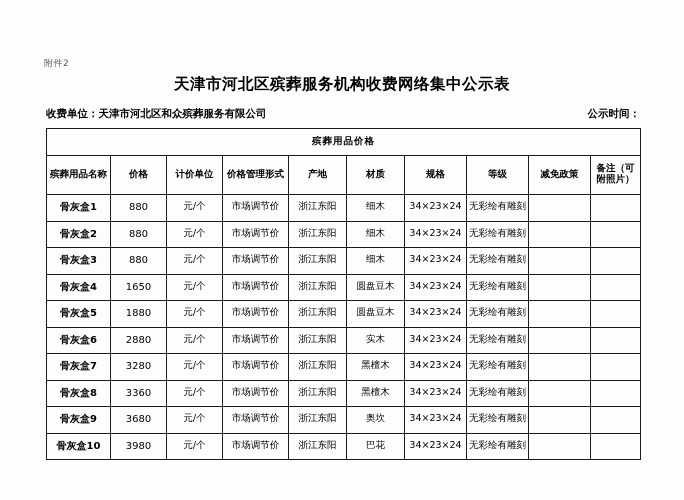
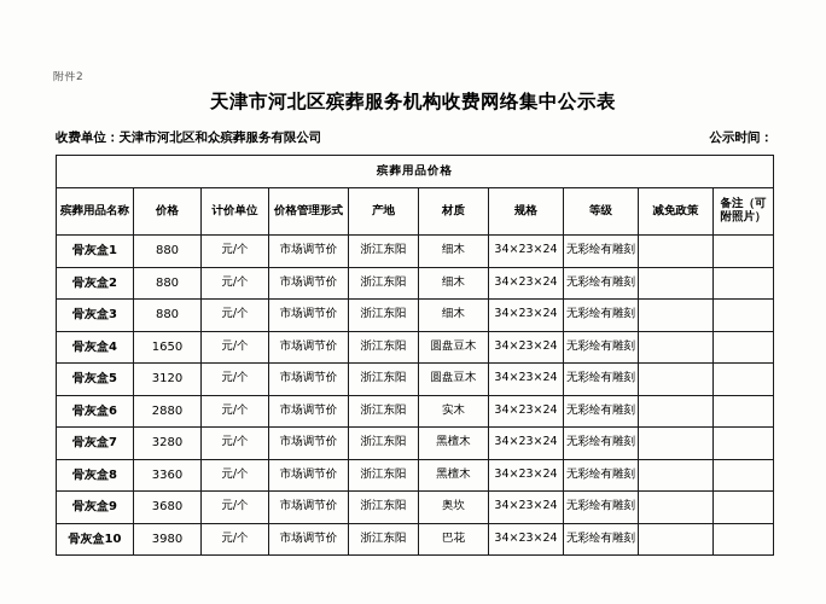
  附件2
  天津市河北区殡葬服务机构收费网络集中公示表
  收费单位：天津市河北区和众殡葬服务有限公司
  公示时间：
  殡葬用品价格
  殡葬用品名称	价格	计价单位	价格管理形式	产地	材质	规格	等级	减免政策	备注（可附照片）
  骨灰盒1	880	元/个	市场调节价	浙江东阳	细木	34×23×24	无彩绘有雕刻
  骨灰盒2	880	元/个	市场调节价	浙江东阳	细木	34×23×24	无彩绘有雕刻
  骨灰盒3	880	元/个	市场调节价	浙江东阳	细木	34×23×24	无彩绘有雕刻
  骨灰盒4	1650	元/个	市场调节价	浙江东阳	圆盘豆木	34×23×24	无彩绘有雕刻
- 骨灰盒5	1880	元/个	市场调节价	浙江东阳	圆盘豆木	34×23×24	无彩绘有雕刻
+ 骨灰盒5	3120	元/个	市场调节价	浙江东阳	圆盘豆木	34×23×24	无彩绘有雕刻
  骨灰盒6	2880	元/个	市场调节价	浙江东阳	实木	34×23×24	无彩绘有雕刻
  骨灰盒7	3280	元/个	市场调节价	浙江东阳	黑檀木	34×23×24	无彩绘有雕刻
  骨灰盒8	3360	元/个	市场调节价	浙江东阳	黑檀木	34×23×24	无彩绘有雕刻
  骨灰盒9	3680	元/个	市场调节价	浙江东阳	奥坎	34×23×24	无彩绘有雕刻
  骨灰盒10	3980	元/个	市场调节价	浙江东阳	巴花	34×23×24	无彩绘有雕刻
